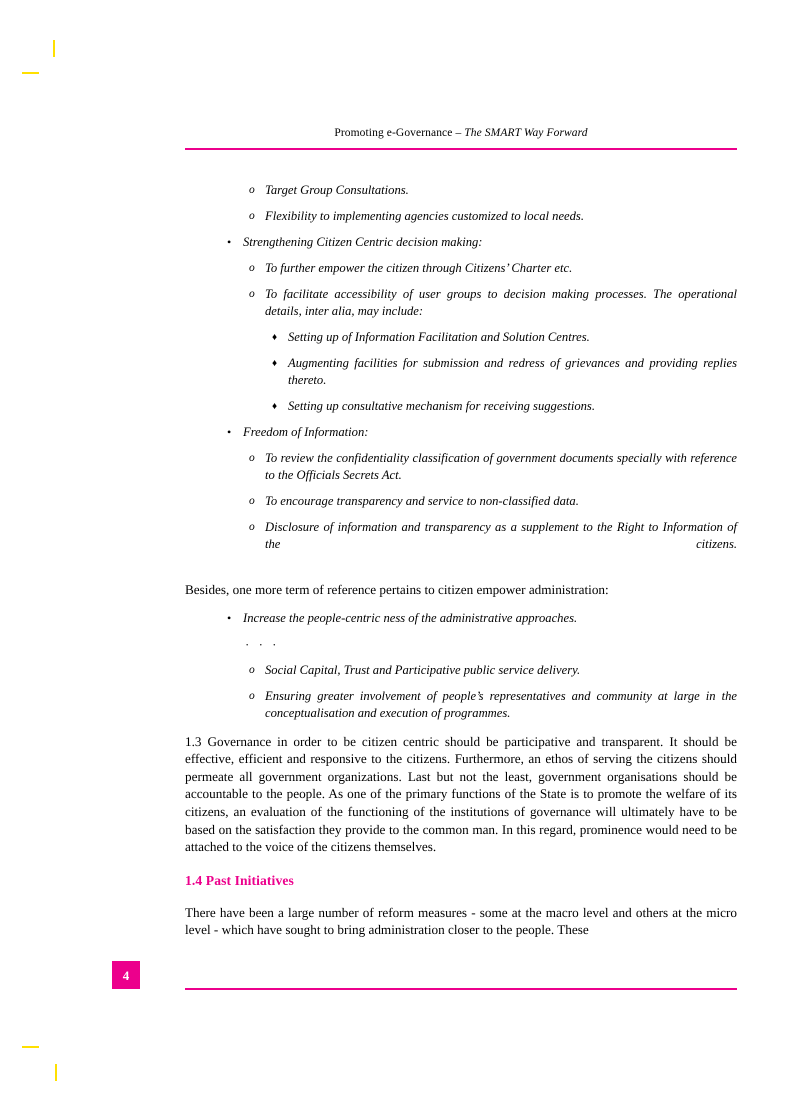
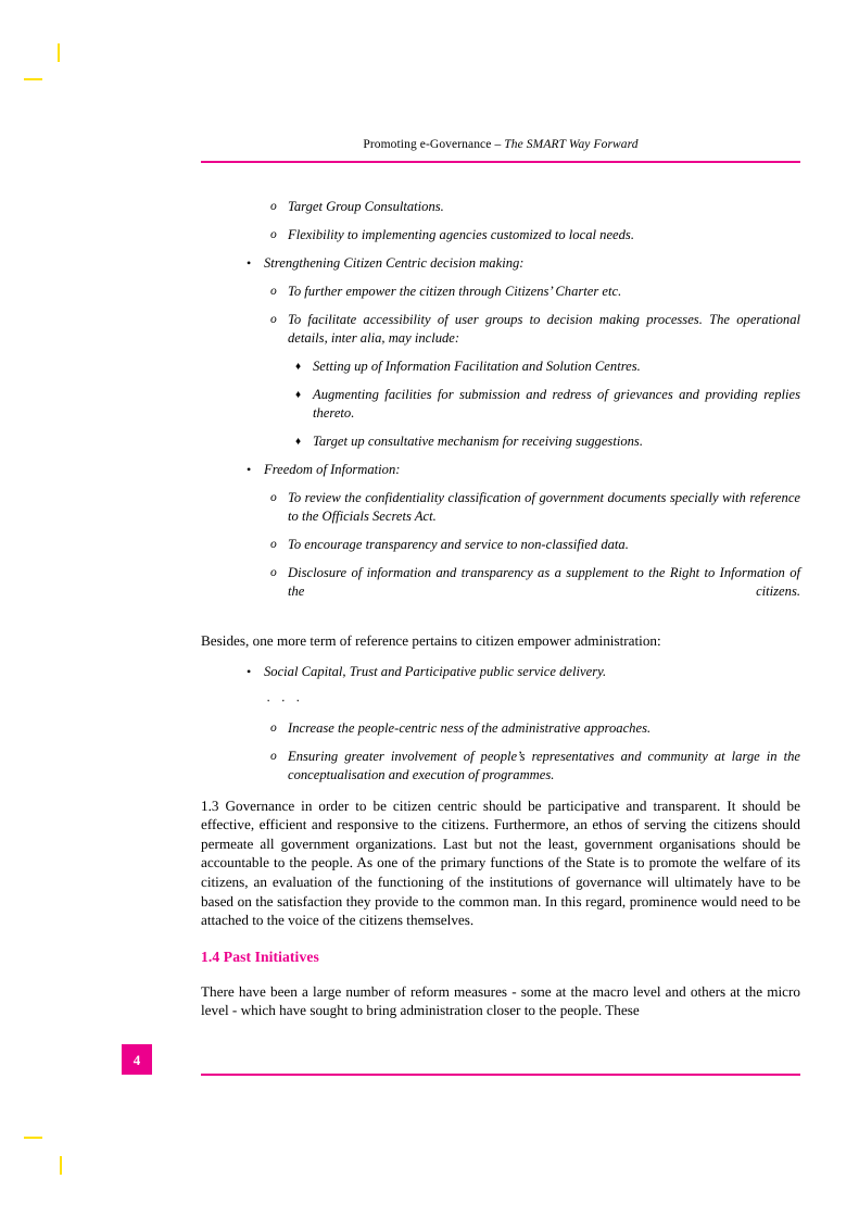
  Promoting e-Governance – The SMART Way Forward
  o
  Target Group Consultations.
  o
  Flexibility to implementing agencies customized to local needs.
  •
  Strengthening Citizen Centric decision making:
  o
  To further empower the citizen through Citizens’ Charter etc.
  o
  To facilitate accessibility of user groups to decision making processes. The operational details, inter alia, may include:
  ♦
  Setting up of Information Facilitation and Solution Centres.
  ♦
  Augmenting facilities for submission and redress of grievances and providing replies thereto.
  ♦
- Setting up consultative mechanism for receiving suggestions.
+ Target up consultative mechanism for receiving suggestions.
  •
  Freedom of Information:
  o
  To review the confidentiality classification of government documents specially with reference to the Officials Secrets Act.
  o
  To encourage transparency and service to non-classified data.
  o
  Disclosure of information and transparency as a supplement to the Right to Information of the citizens.
  Besides, one more term of reference pertains to citizen empower administration:
  •
- Increase the people-centric ness of the administrative approaches.
+ Social Capital, Trust and Participative public service delivery.
  · · ·
  o
- Social Capital, Trust and Participative public service delivery.
+ Increase the people-centric ness of the administrative approaches.
  o
  Ensuring greater involvement of people’s representatives and community at large in the conceptualisation and execution of programmes.
  1.3 Governance in order to be citizen centric should be participative and transparent. It should be effective, efficient and responsive to the citizens. Furthermore, an ethos of serving the citizens should permeate all government organizations. Last but not the least, government organisations should be accountable to the people. As one of the primary functions of the State is to promote the welfare of its citizens, an evaluation of the functioning of the institutions of governance will ultimately have to be based on the satisfaction they provide to the common man. In this regard, prominence would need to be attached to the voice of the citizens themselves.
  1.4 Past Initiatives
  There have been a large number of reform measures - some at the macro level and others at the micro level - which have sought to bring administration closer to the people. These
  4
